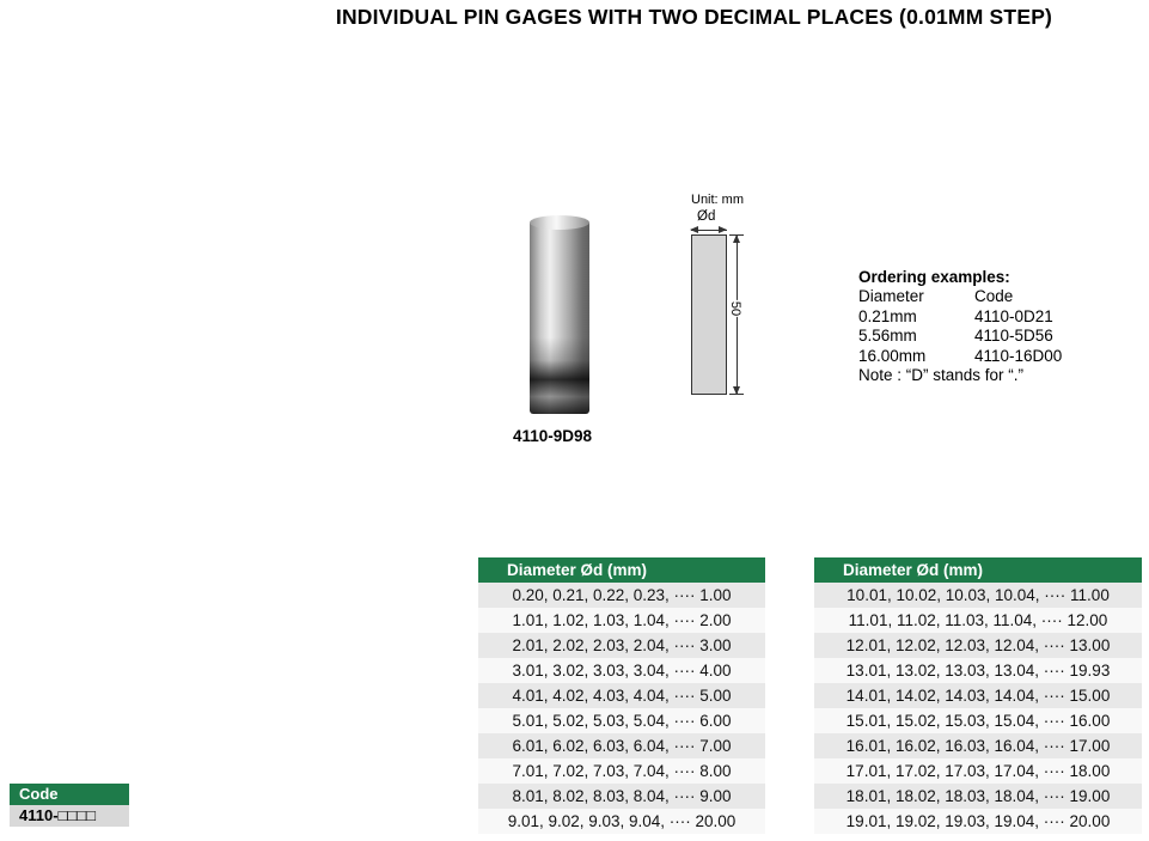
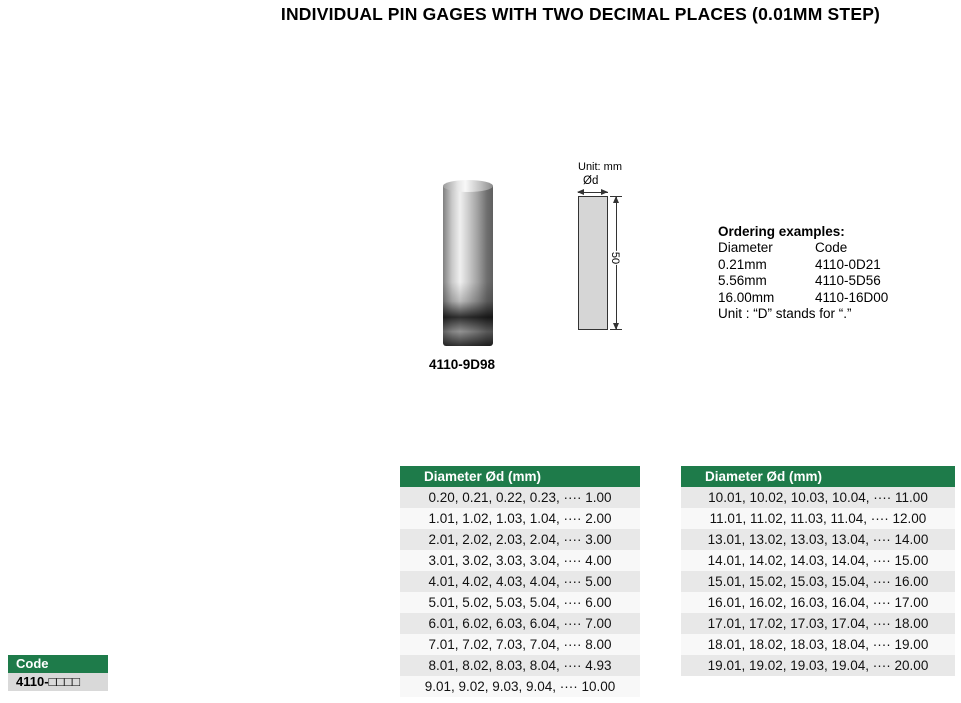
  INDIVIDUAL PIN GAGES WITH TWO DECIMAL PLACES (0.01MM STEP)
  4110-9D98
  Unit: mm
  Ød
  Ordering examples:
  Diameter
  Code
  0.21mm
  4110-0D21
  5.56mm
  4110-5D56
  16.00mm
  4110-16D00
- Note : “D” stands for “.”
+ Unit : “D” stands for “.”
  Code
  4110-□□□□
  Diameter Ød (mm)
  0.20, 0.21, 0.22, 0.23, ···· 1.00
  1.01, 1.02, 1.03, 1.04, ···· 2.00
  2.01, 2.02, 2.03, 2.04, ···· 3.00
  3.01, 3.02, 3.03, 3.04, ···· 4.00
  4.01, 4.02, 4.03, 4.04, ···· 5.00
  5.01, 5.02, 5.03, 5.04, ···· 6.00
  6.01, 6.02, 6.03, 6.04, ···· 7.00
  7.01, 7.02, 7.03, 7.04, ···· 8.00
- 8.01, 8.02, 8.03, 8.04, ···· 9.00
+ 8.01, 8.02, 8.03, 8.04, ···· 4.93
- 9.01, 9.02, 9.03, 9.04, ···· 20.00
+ 9.01, 9.02, 9.03, 9.04, ···· 10.00
  Diameter Ød (mm)
  10.01, 10.02, 10.03, 10.04, ···· 11.00
  11.01, 11.02, 11.03, 11.04, ···· 12.00
- 12.01, 12.02, 12.03, 12.04, ···· 13.00
- 13.01, 13.02, 13.03, 13.04, ···· 19.93
+ 13.01, 13.02, 13.03, 13.04, ···· 14.00
  14.01, 14.02, 14.03, 14.04, ···· 15.00
  15.01, 15.02, 15.03, 15.04, ···· 16.00
  16.01, 16.02, 16.03, 16.04, ···· 17.00
  17.01, 17.02, 17.03, 17.04, ···· 18.00
  18.01, 18.02, 18.03, 18.04, ···· 19.00
  19.01, 19.02, 19.03, 19.04, ···· 20.00
